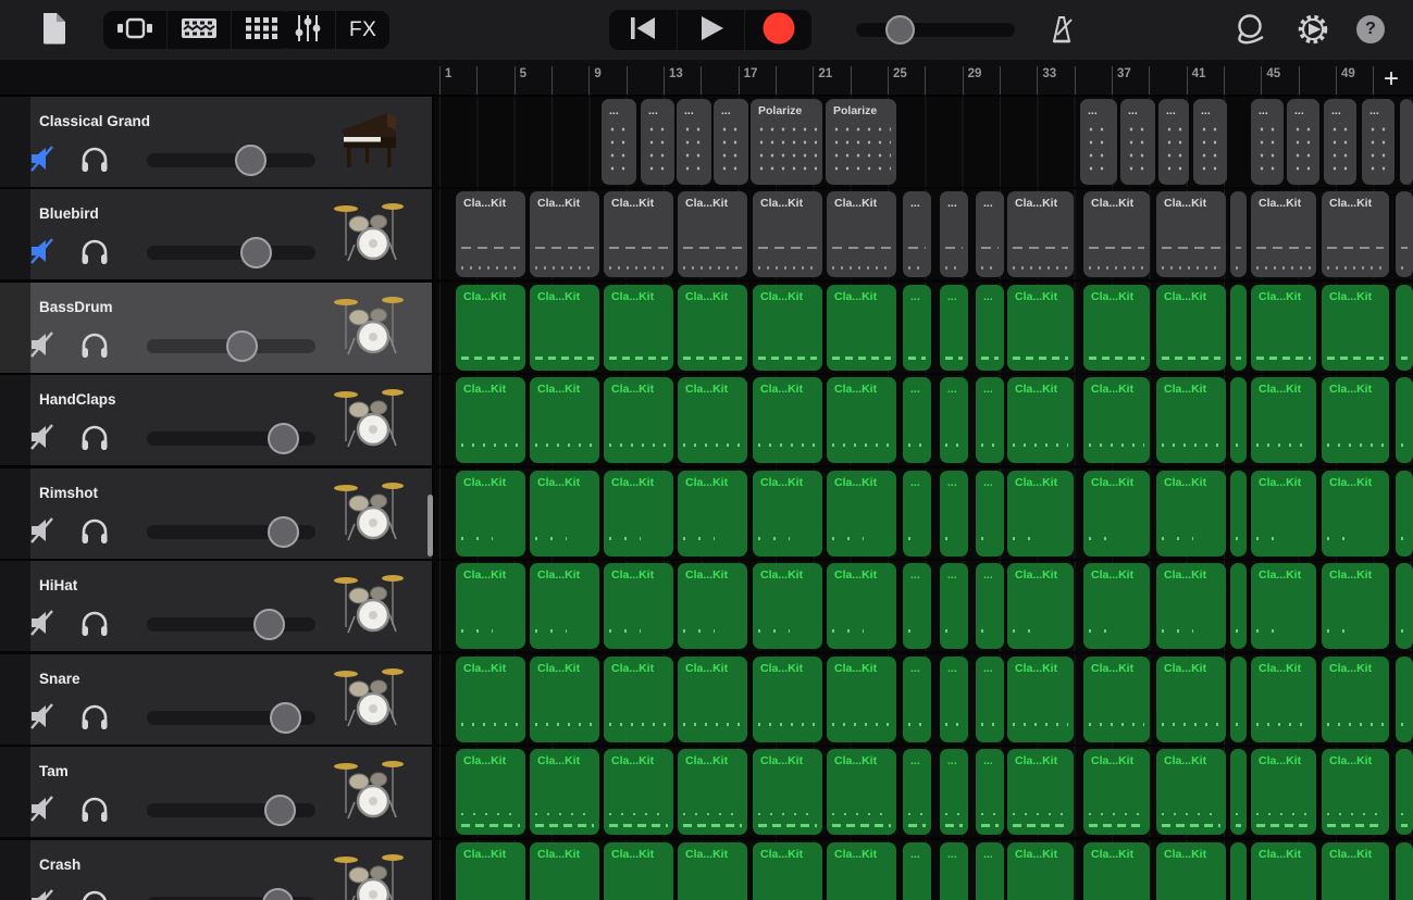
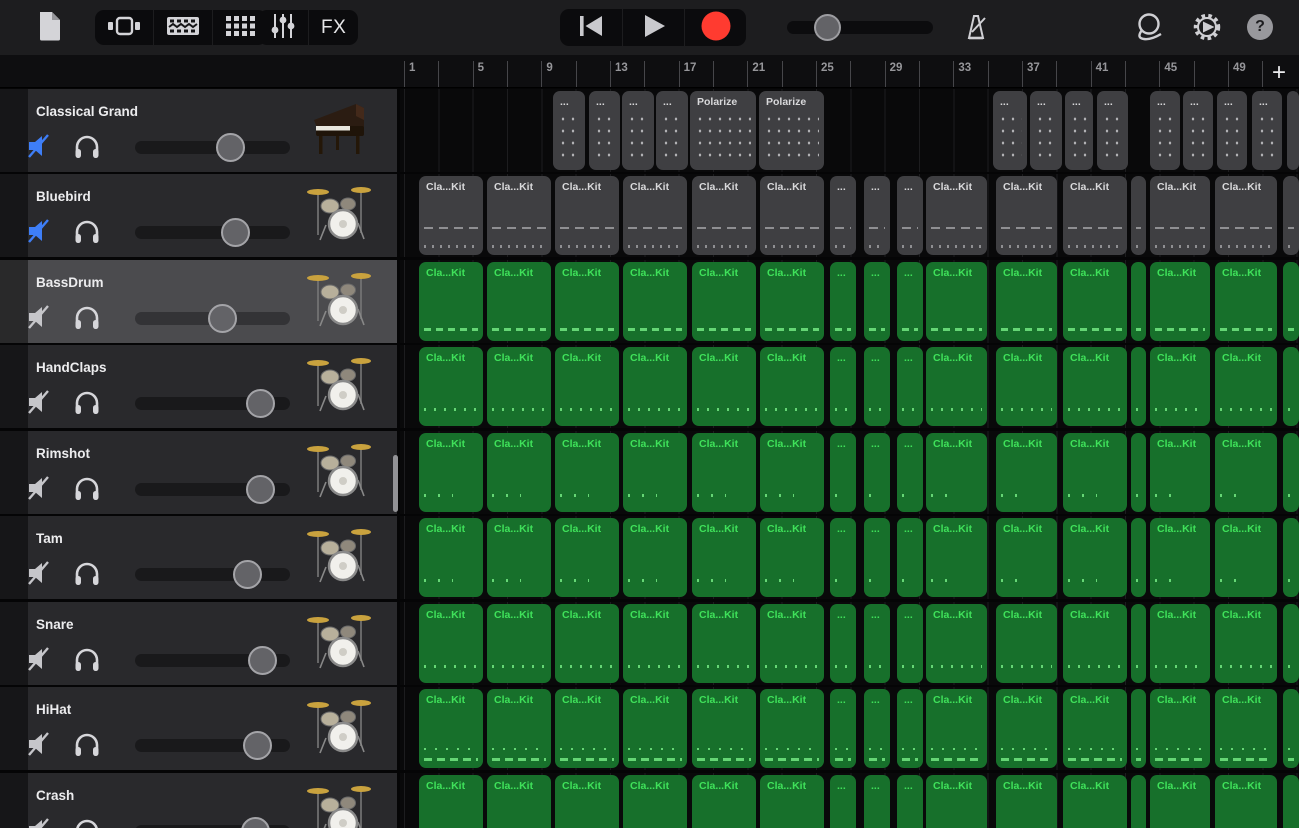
  FX
  ?
  1
  5
  9
  13
  17
  21
  25
  29
  33
  37
  41
  45
  49
  +
  Classical Grand
  ...
  ...
  ...
  ...
  Polarize
  Polarize
  ...
  ...
  ...
  ...
  ...
  ...
  ...
  ...
  Bluebird
  Cla...Kit
  Cla...Kit
  Cla...Kit
  Cla...Kit
  Cla...Kit
  Cla...Kit
  ...
  ...
  ...
  Cla...Kit
  Cla...Kit
  Cla...Kit
  Cla...Kit
  Cla...Kit
  BassDrum
  Cla...Kit
  Cla...Kit
  Cla...Kit
  Cla...Kit
  Cla...Kit
  Cla...Kit
  ...
  ...
  ...
  Cla...Kit
  Cla...Kit
  Cla...Kit
  Cla...Kit
  Cla...Kit
  HandClaps
  Cla...Kit
  Cla...Kit
  Cla...Kit
  Cla...Kit
  Cla...Kit
  Cla...Kit
  ...
  ...
  ...
  Cla...Kit
  Cla...Kit
  Cla...Kit
  Cla...Kit
  Cla...Kit
  Rimshot
  Cla...Kit
  Cla...Kit
  Cla...Kit
  Cla...Kit
  Cla...Kit
  Cla...Kit
  ...
  ...
  ...
  Cla...Kit
  Cla...Kit
  Cla...Kit
  Cla...Kit
  Cla...Kit
- HiHat
+ Tam
  Cla...Kit
  Cla...Kit
  Cla...Kit
  Cla...Kit
  Cla...Kit
  Cla...Kit
  ...
  ...
  ...
  Cla...Kit
  Cla...Kit
  Cla...Kit
  Cla...Kit
  Cla...Kit
  Snare
  Cla...Kit
  Cla...Kit
  Cla...Kit
  Cla...Kit
  Cla...Kit
  Cla...Kit
  ...
  ...
  ...
  Cla...Kit
  Cla...Kit
  Cla...Kit
  Cla...Kit
  Cla...Kit
- Tam
+ HiHat
  Cla...Kit
  Cla...Kit
  Cla...Kit
  Cla...Kit
  Cla...Kit
  Cla...Kit
  ...
  ...
  ...
  Cla...Kit
  Cla...Kit
  Cla...Kit
  Cla...Kit
  Cla...Kit
  Crash
  Cla...Kit
  Cla...Kit
  Cla...Kit
  Cla...Kit
  Cla...Kit
  Cla...Kit
  ...
  ...
  ...
  Cla...Kit
  Cla...Kit
  Cla...Kit
  Cla...Kit
  Cla...Kit
